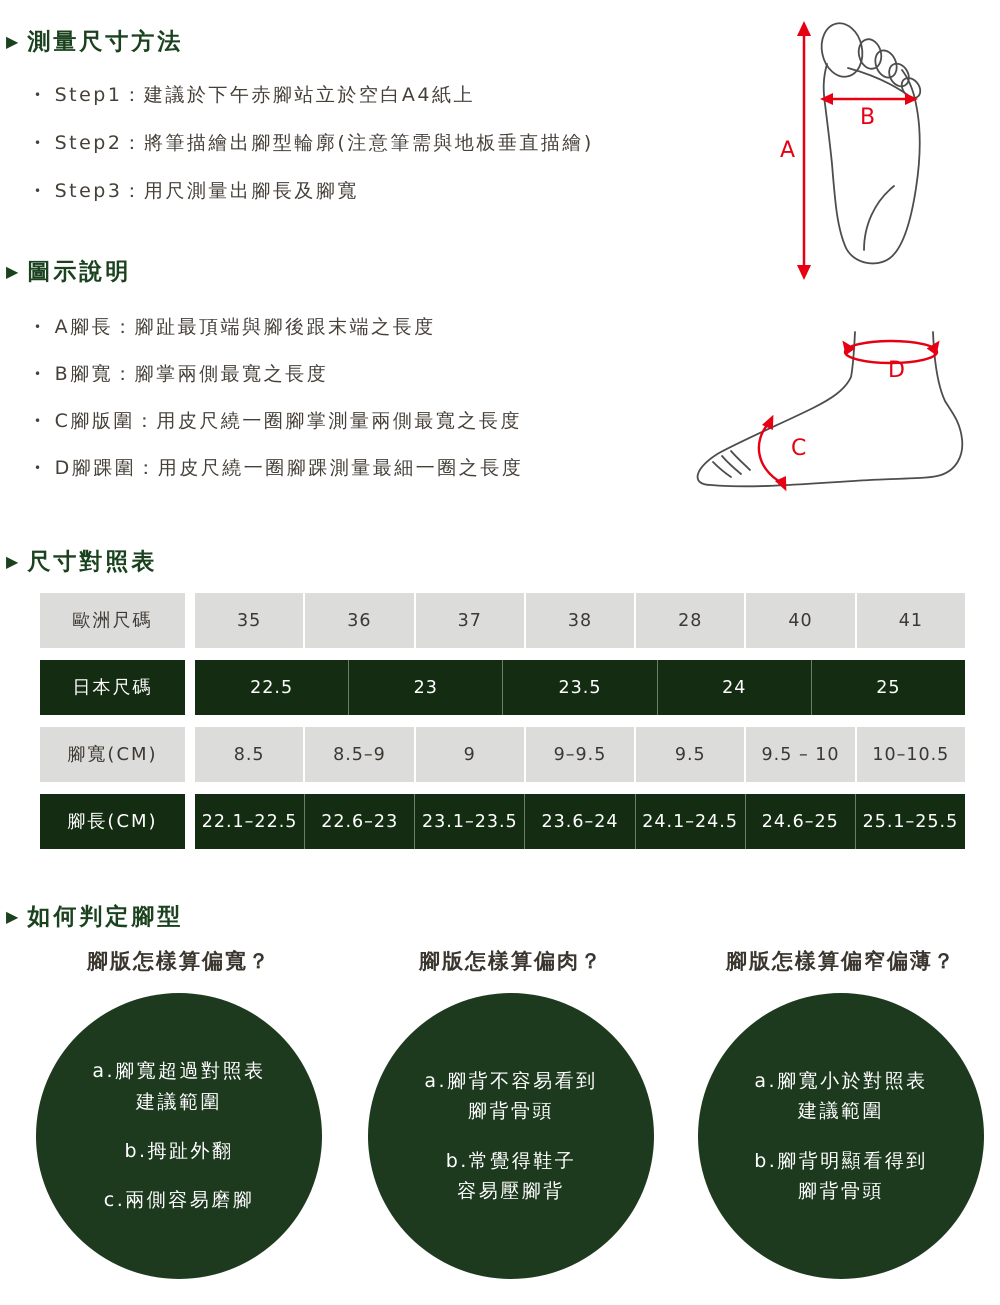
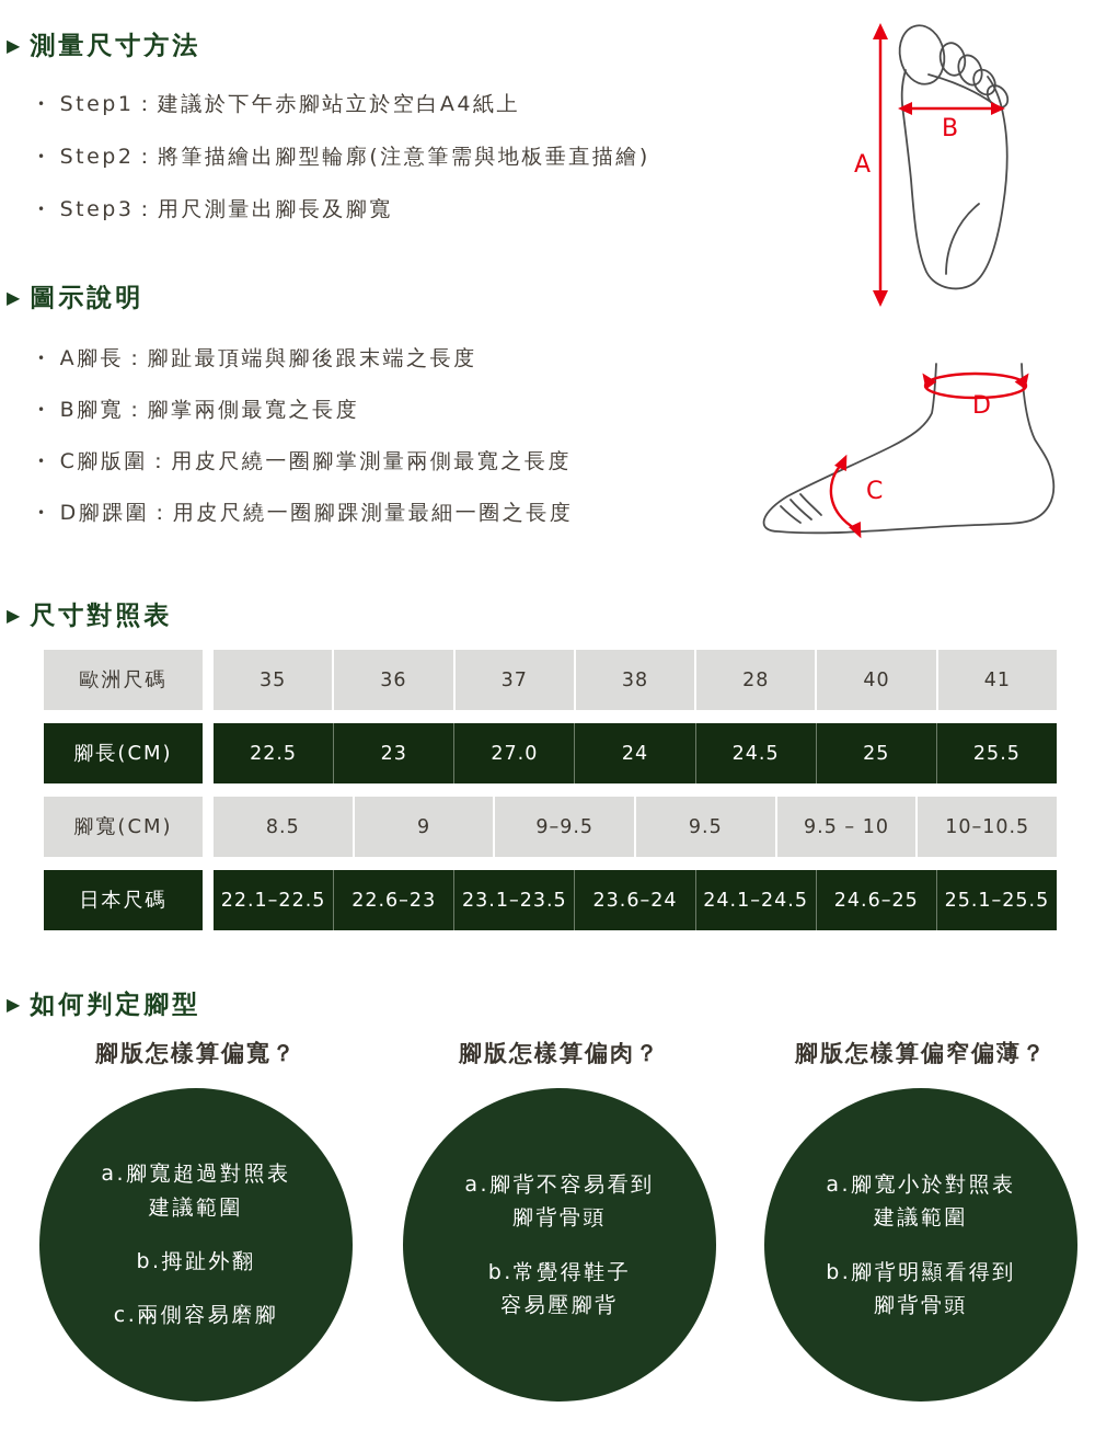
  ▶
  測量尺寸方法
  •
  Step1：建議於下午赤腳站立於空白A4紙上
  •
  Step2：將筆描繪出腳型輪廓(注意筆需與地板垂直描繪)
  •
  Step3：用尺測量出腳長及腳寬
  A
  B
  ▶
  圖示說明
  •
  A腳長：腳趾最頂端與腳後跟末端之長度
  •
  B腳寬：腳掌兩側最寬之長度
  •
  C腳版圍：用皮尺繞一圈腳掌測量兩側最寬之長度
  •
  D腳踝圍：用皮尺繞一圈腳踝測量最細一圈之長度
  D
  C
  ▶
  尺寸對照表
  歐洲尺碼
  35
  36
  37
  38
  28
  40
  41
- 日本尺碼
+ 腳長(CM)
  22.5
  23
- 23.5
+ 27.0
  24
+ 24.5
  25
+ 25.5
  腳寬(CM)
  8.5
- 8.5–9
  9
  9–9.5
  9.5
  9.5 – 10
  10–10.5
- 腳長(CM)
+ 日本尺碼
  22.1–22.5
  22.6–23
  23.1–23.5
  23.6–24
  24.1–24.5
  24.6–25
  25.1–25.5
  ▶
  如何判定腳型
  腳版怎樣算偏寬？
  a.腳寬超過對照表
  建議範圍
  b.拇趾外翻
  c.兩側容易磨腳
  腳版怎樣算偏肉？
  a.腳背不容易看到
  腳背骨頭
  b.常覺得鞋子
  容易壓腳背
  腳版怎樣算偏窄偏薄？
  a.腳寬小於對照表
  建議範圍
  b.腳背明顯看得到
  腳背骨頭
